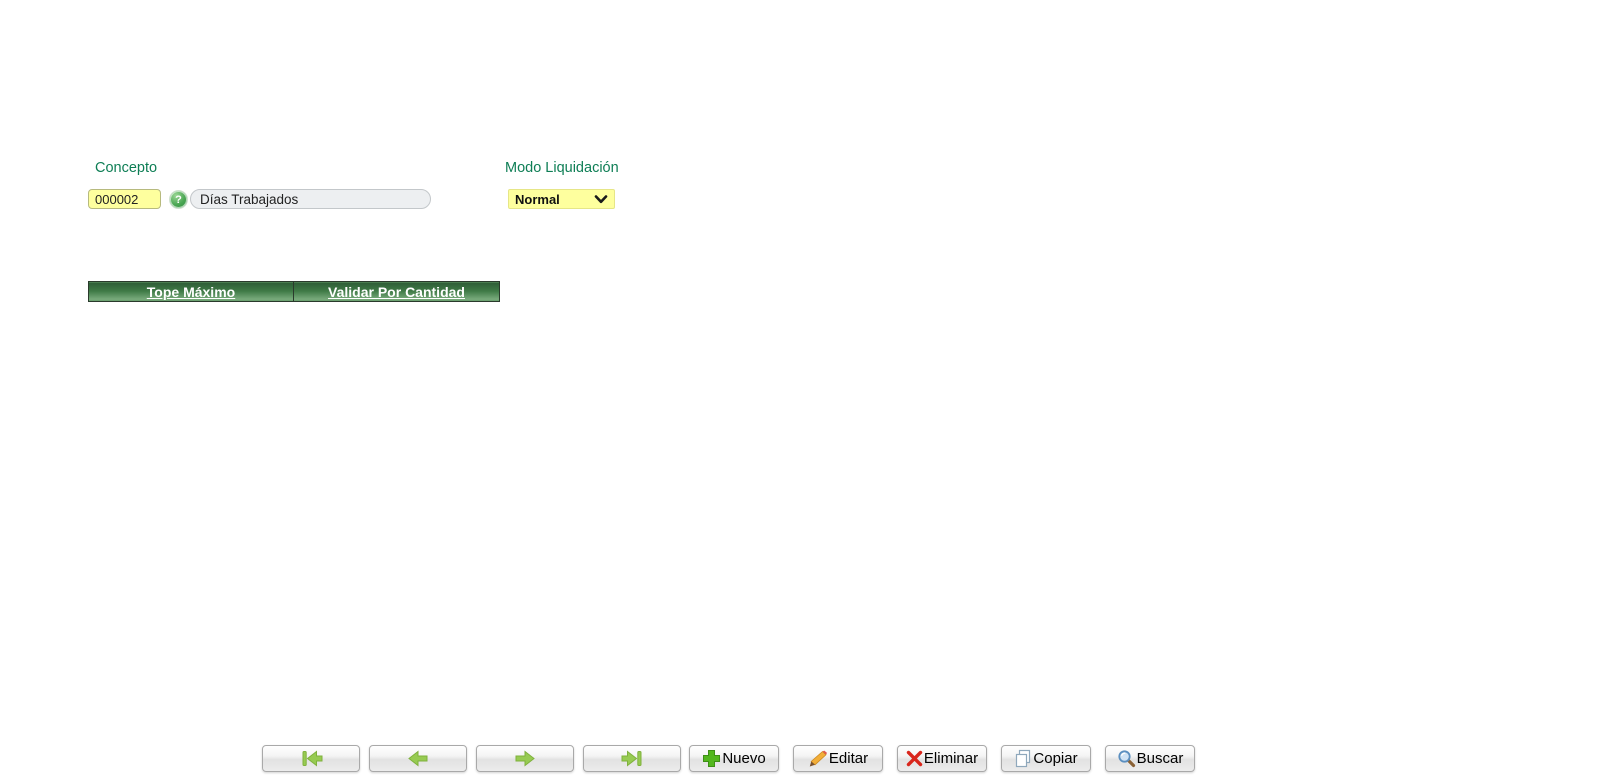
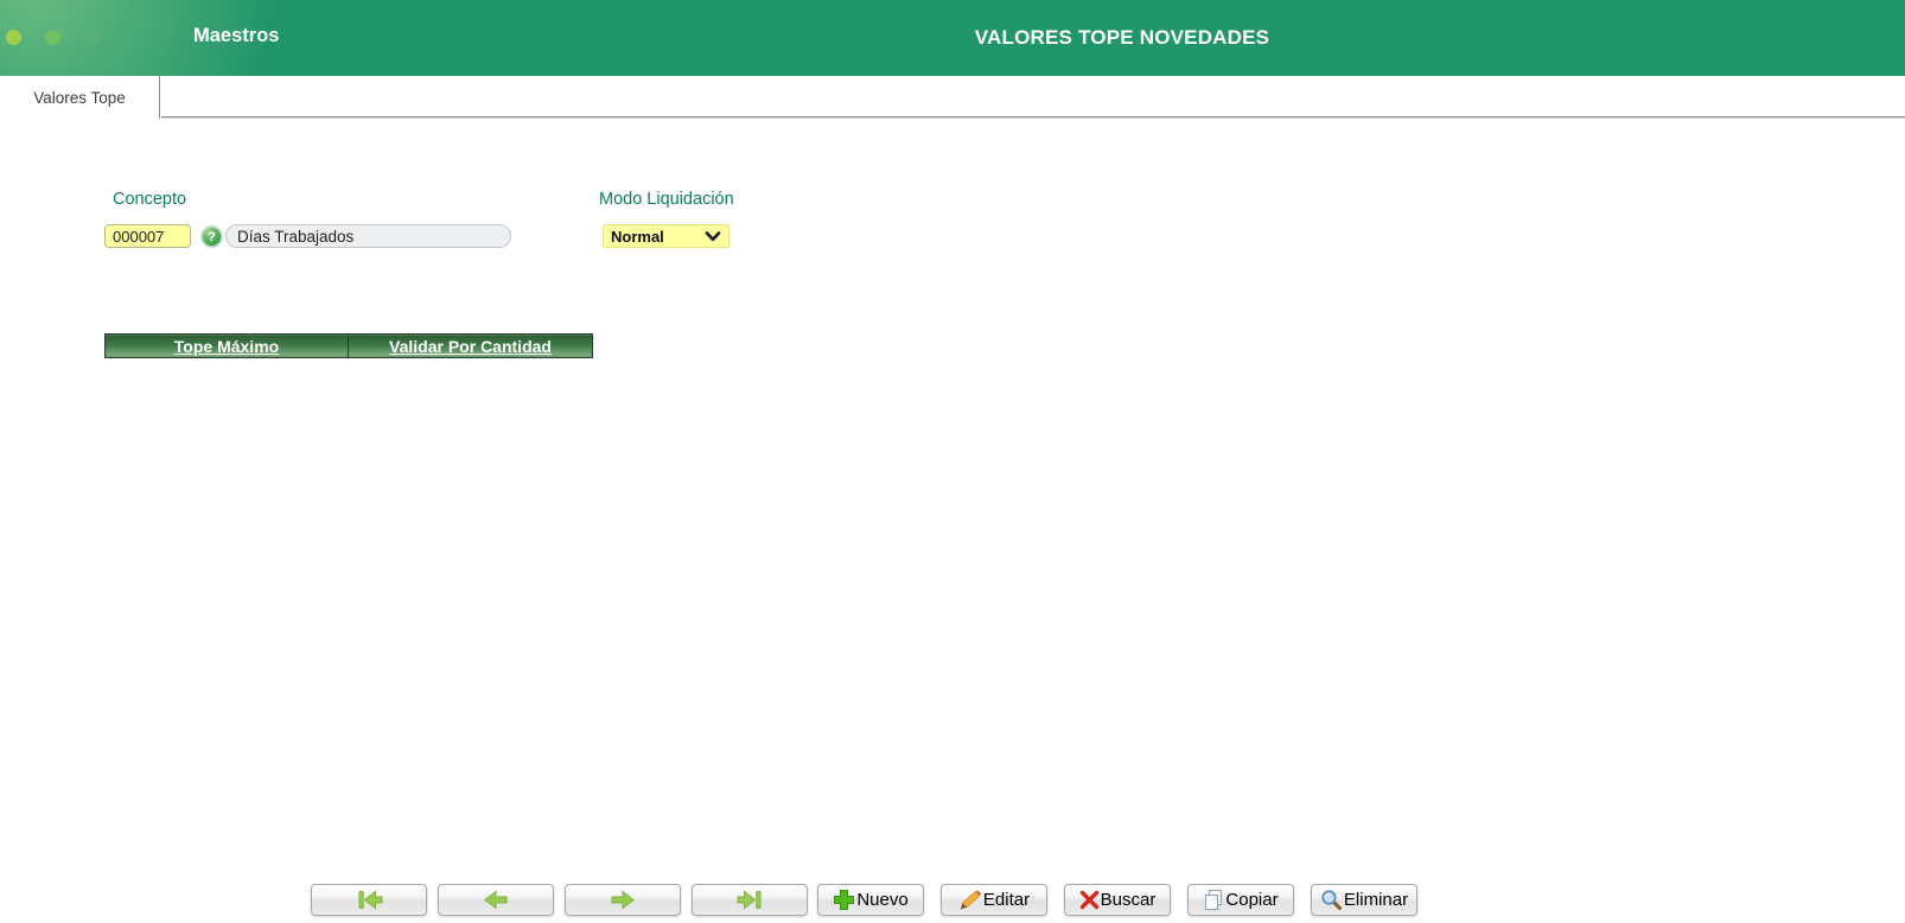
+ Maestros
+ VALORES TOPE NOVEDADES
+ Valores Tope
  Concepto
- 000002
+ 000007
  ?
  Días Trabajados
  Modo Liquidación
  Normal
  Tope Máximo	Validar Por Cantidad
  Nuevo
  Editar
- Eliminar
+ Buscar
  Copiar
- Buscar
+ Eliminar
